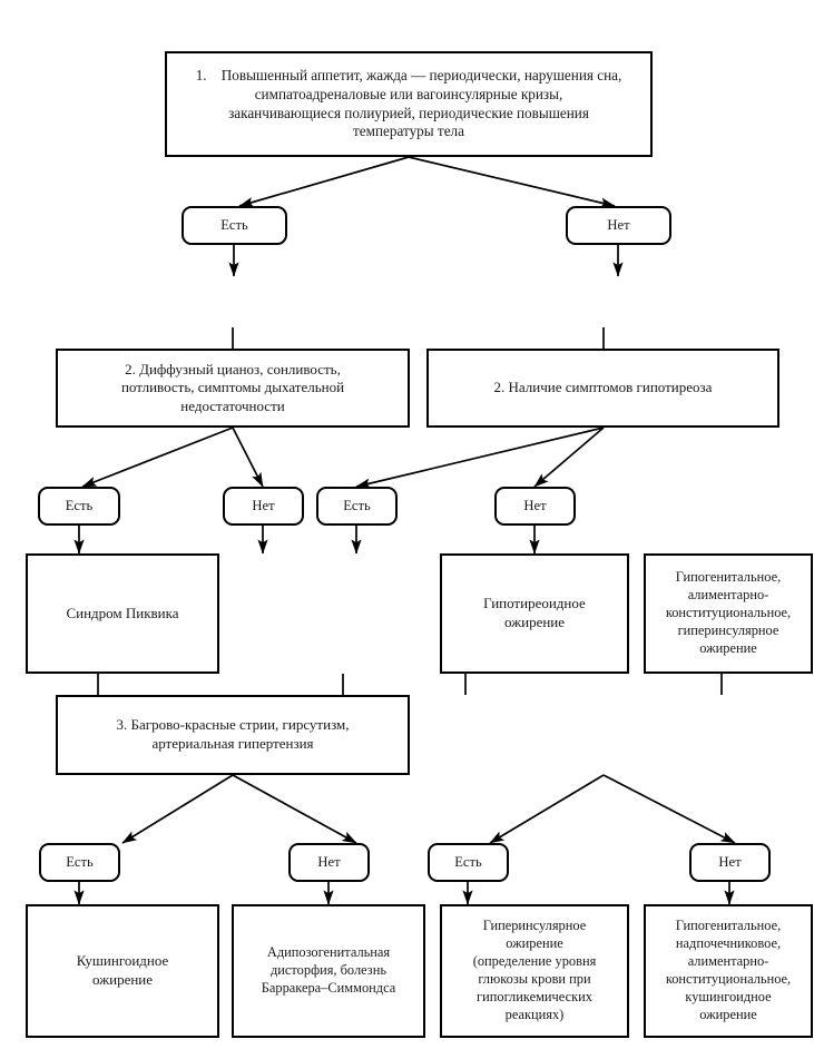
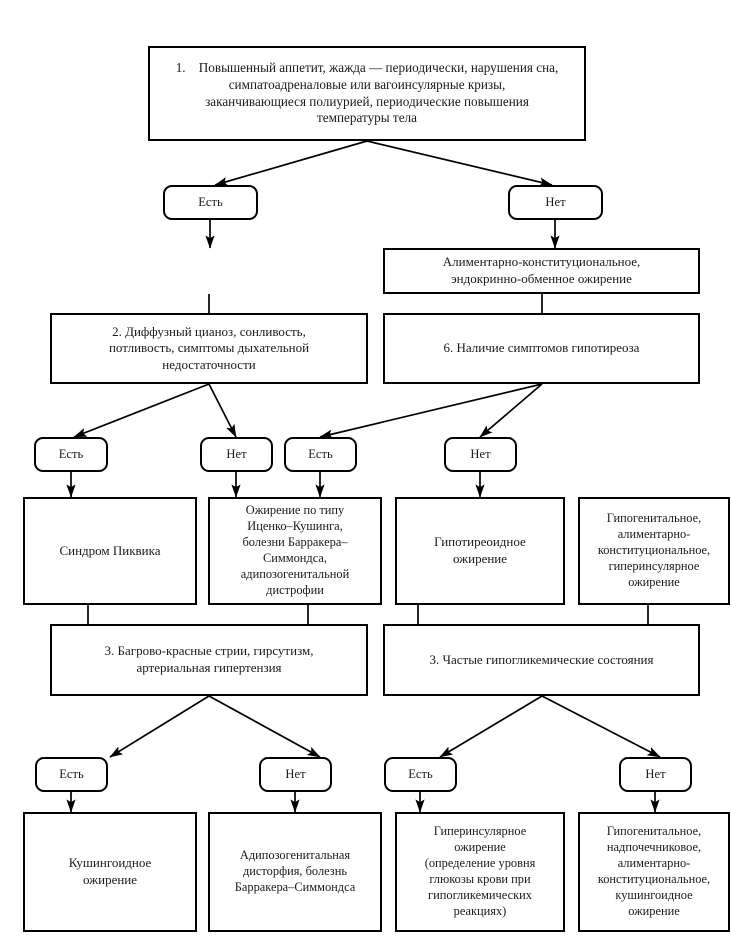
  1. Повышенный аппетит, жажда — периодически, нарушения сна,
  симпатоадреналовые или вагоинсулярные кризы,
  заканчивающиеся полиурией, периодические повышения
  температуры тела
  Есть
  Нет
+ Алиментарно-конституциональное,
+ эндокринно-обменное ожирение
  2. Диффузный цианоз, сонливость,
  потливость, симптомы дыхательной
  недостаточности
- 2. Наличие симптомов гипотиреоза
+ 6. Наличие симптомов гипотиреоза
  Есть
  Нет
  Есть
  Нет
  Синдром Пиквика
+ Ожирение по типу
+ Иценко–Кушинга,
+ болезни Барракера–
+ Симмондса,
+ адипозогенитальной
+ дистрофии
  Гипотиреоидное
  ожирение
  Гипогенитальное,
  алиментарно-
  конституциональное,
  гиперинсулярное
  ожирение
  3. Багрово-красные стрии, гирсутизм,
  артериальная гипертензия
+ 3. Частые гипогликемические состояния
  Есть
  Нет
  Есть
  Нет
  Кушингоидное
  ожирение
  Адипозогенитальная
  дисторфия, болезнь
  Барракера–Симмондса
  Гиперинсулярное
  ожирение
  (определение уровня
  глюкозы крови при
  гипогликемических
  реакциях)
  Гипогенитальное,
  надпочечниковое,
  алиментарно-
  конституциональное,
  кушингоидное
  ожирение
